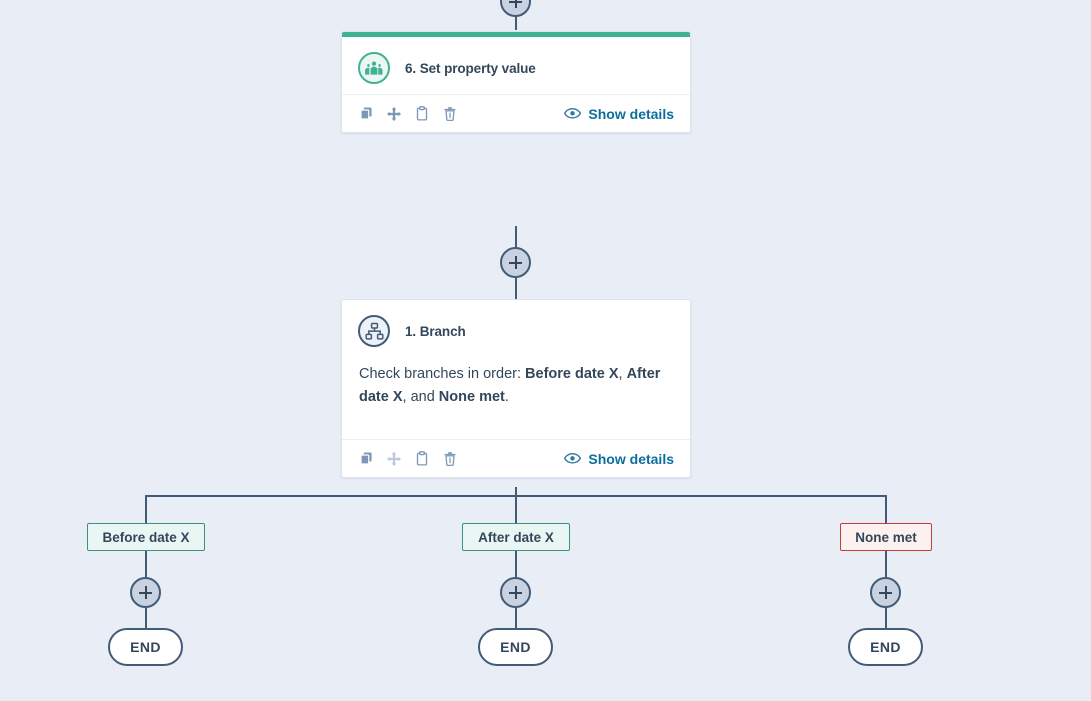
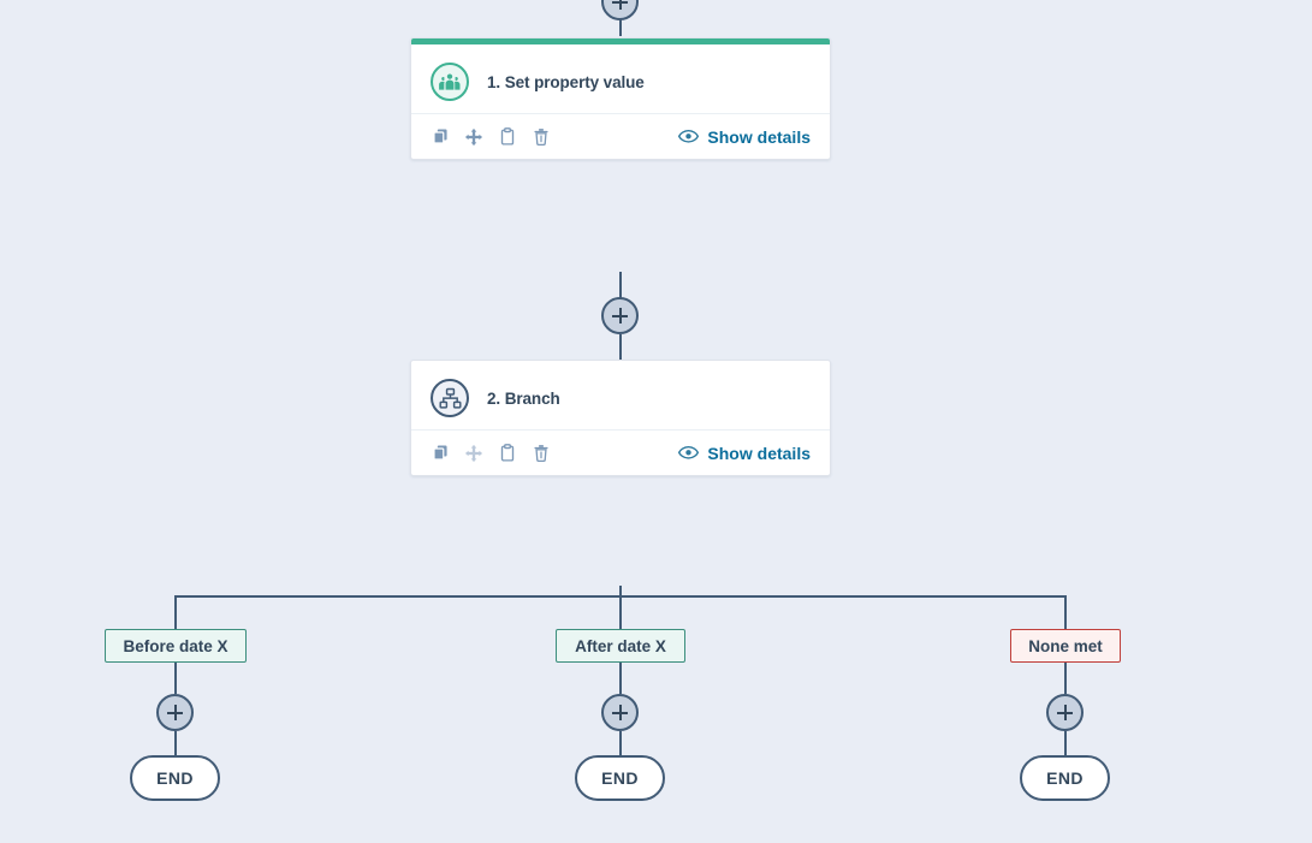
- 6. Set property value
+ 1. Set property value
  Show details
- 1. Branch
+ 2. Branch
- Check branches in order: Before date X, After date X, and None met.
  Show details
  Before date X
  END
  After date X
  END
  None met
  END
